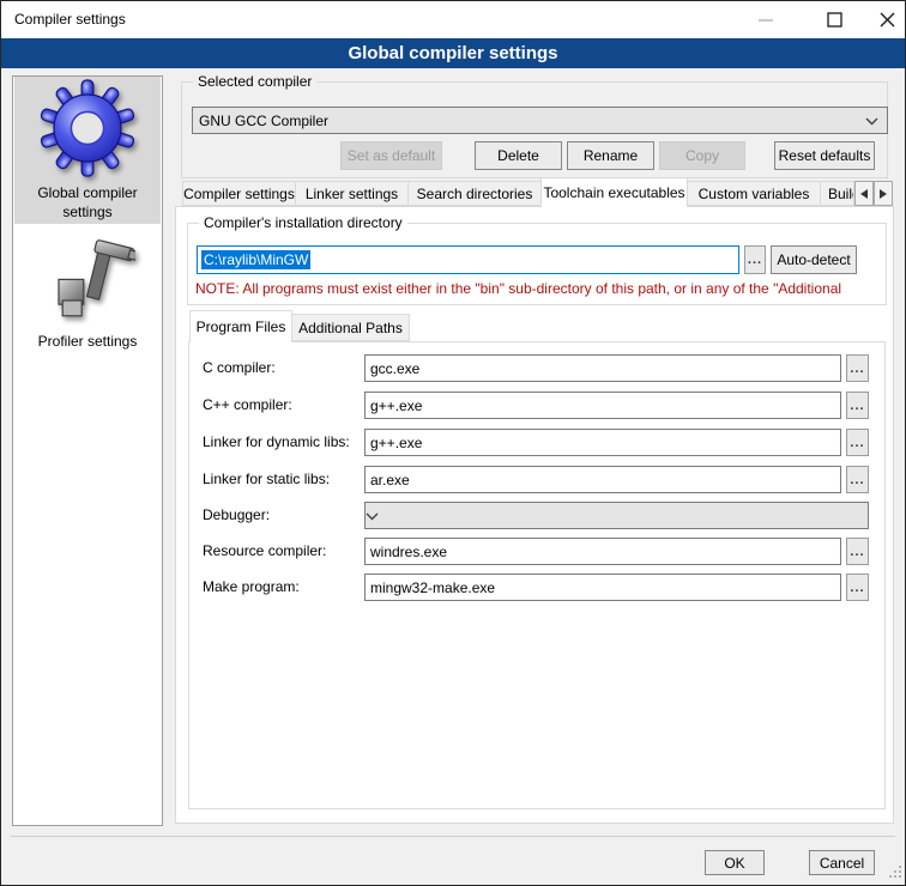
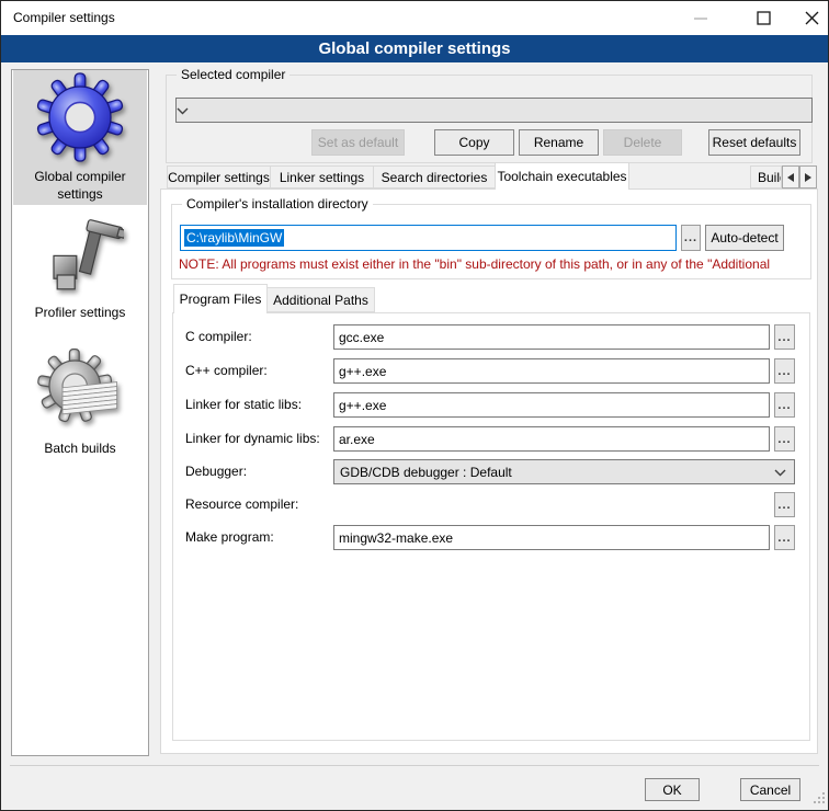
  Compiler settings
  Global compiler settings
  Global compiler settings
  Profiler settings
+ Batch builds
  Selected compiler
- GNU GCC Compiler
  Set as default
- Delete
+ Copy
  Rename
- Copy
+ Delete
  Reset defaults
  Compiler settings
  Linker settings
  Search directories
  Toolchain executables
- Custom variables
  Buil
  Compiler's installation directory
  C:\raylib\MinGW
  ...
  Auto-detect
  NOTE: All programs must exist either in the "bin" sub-directory of this path, or in any of the "Additional
  Program Files
  Additional Paths
  C compiler:
  gcc.exe
  ...
  C++ compiler:
  g++.exe
  ...
- Linker for dynamic libs:
+ Linker for static libs:
  g++.exe
  ...
- Linker for static libs:
+ Linker for dynamic libs:
  ar.exe
  ...
  Debugger:
+ GDB/CDB debugger : Default
  Resource compiler:
- windres.exe
  ...
  Make program:
  mingw32-make.exe
  ...
  OK
  Cancel
